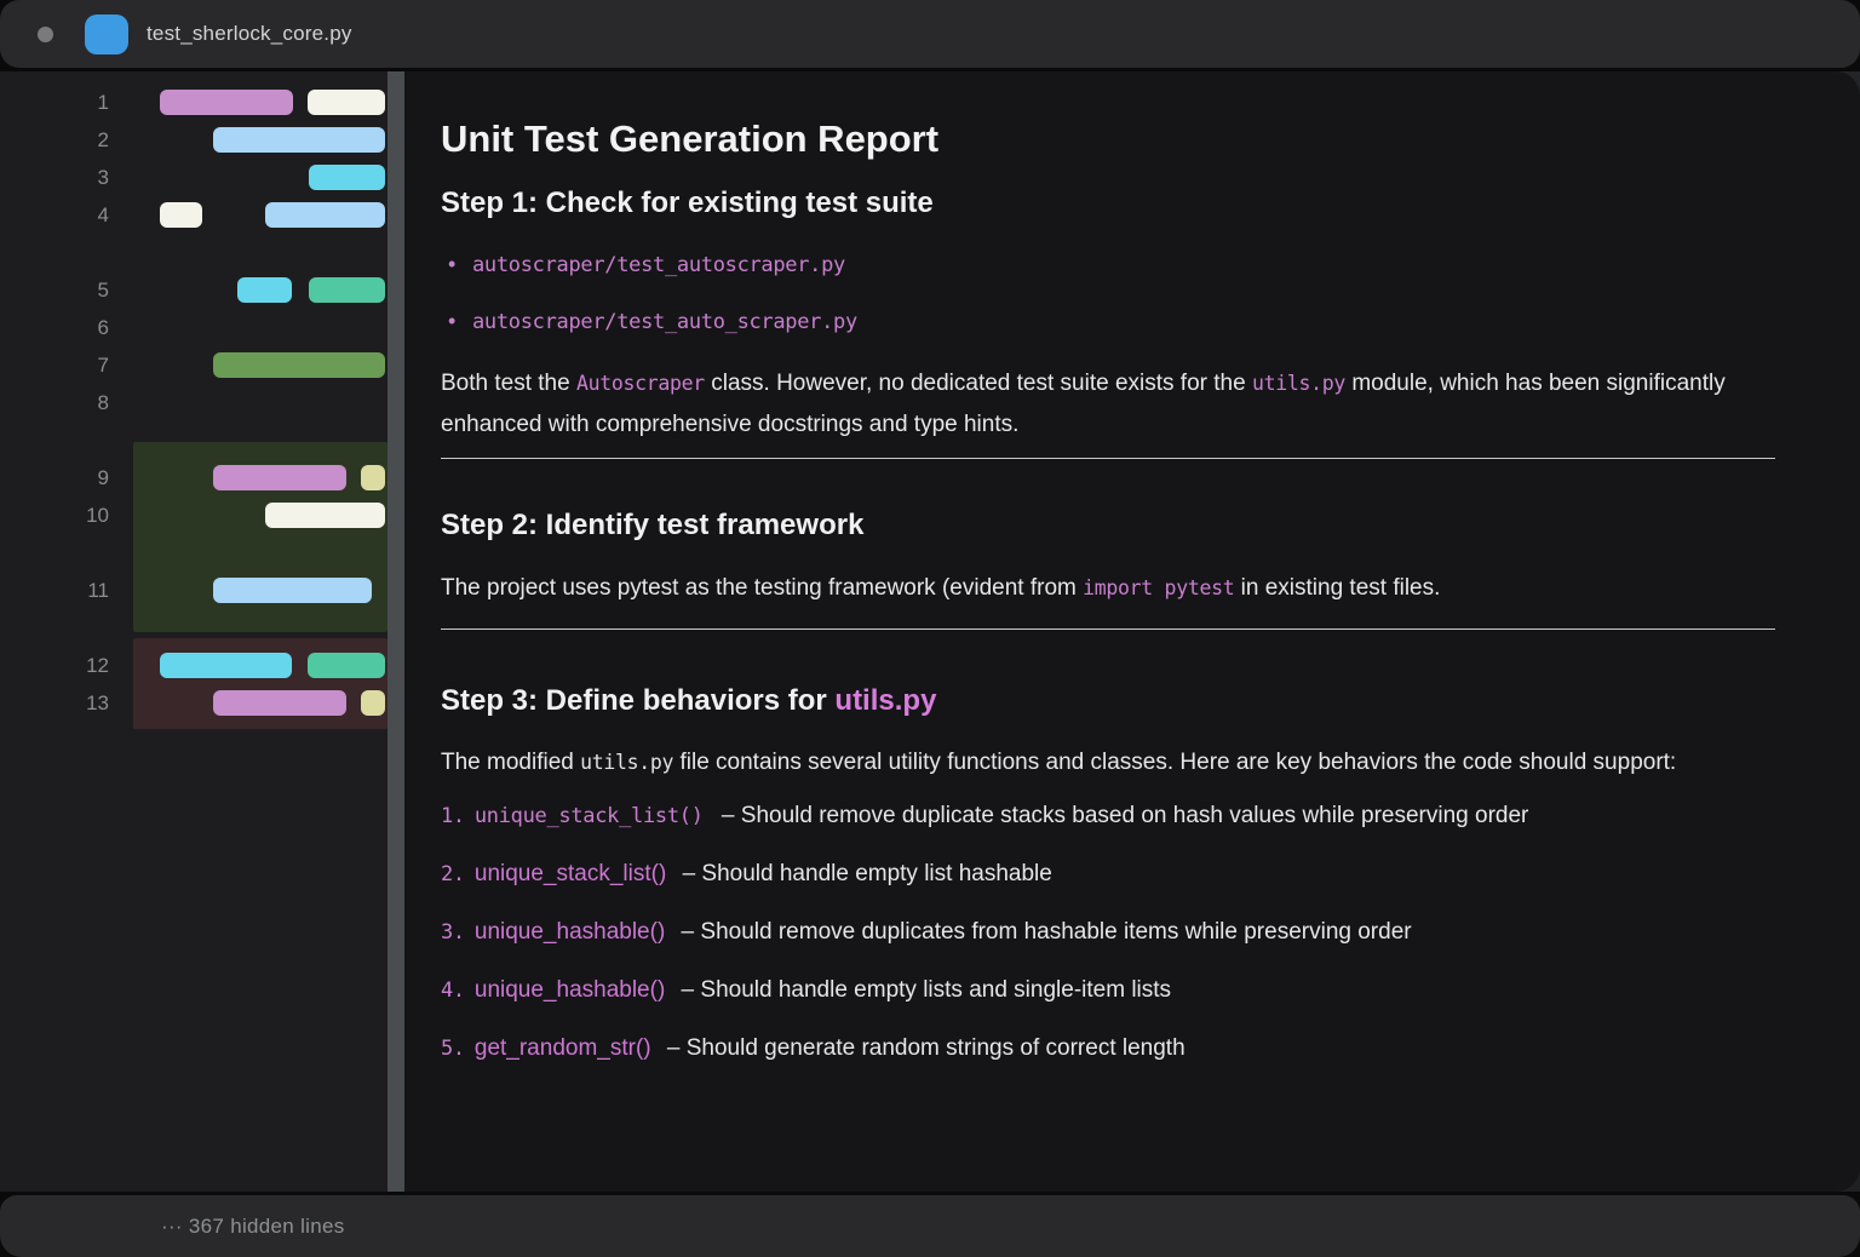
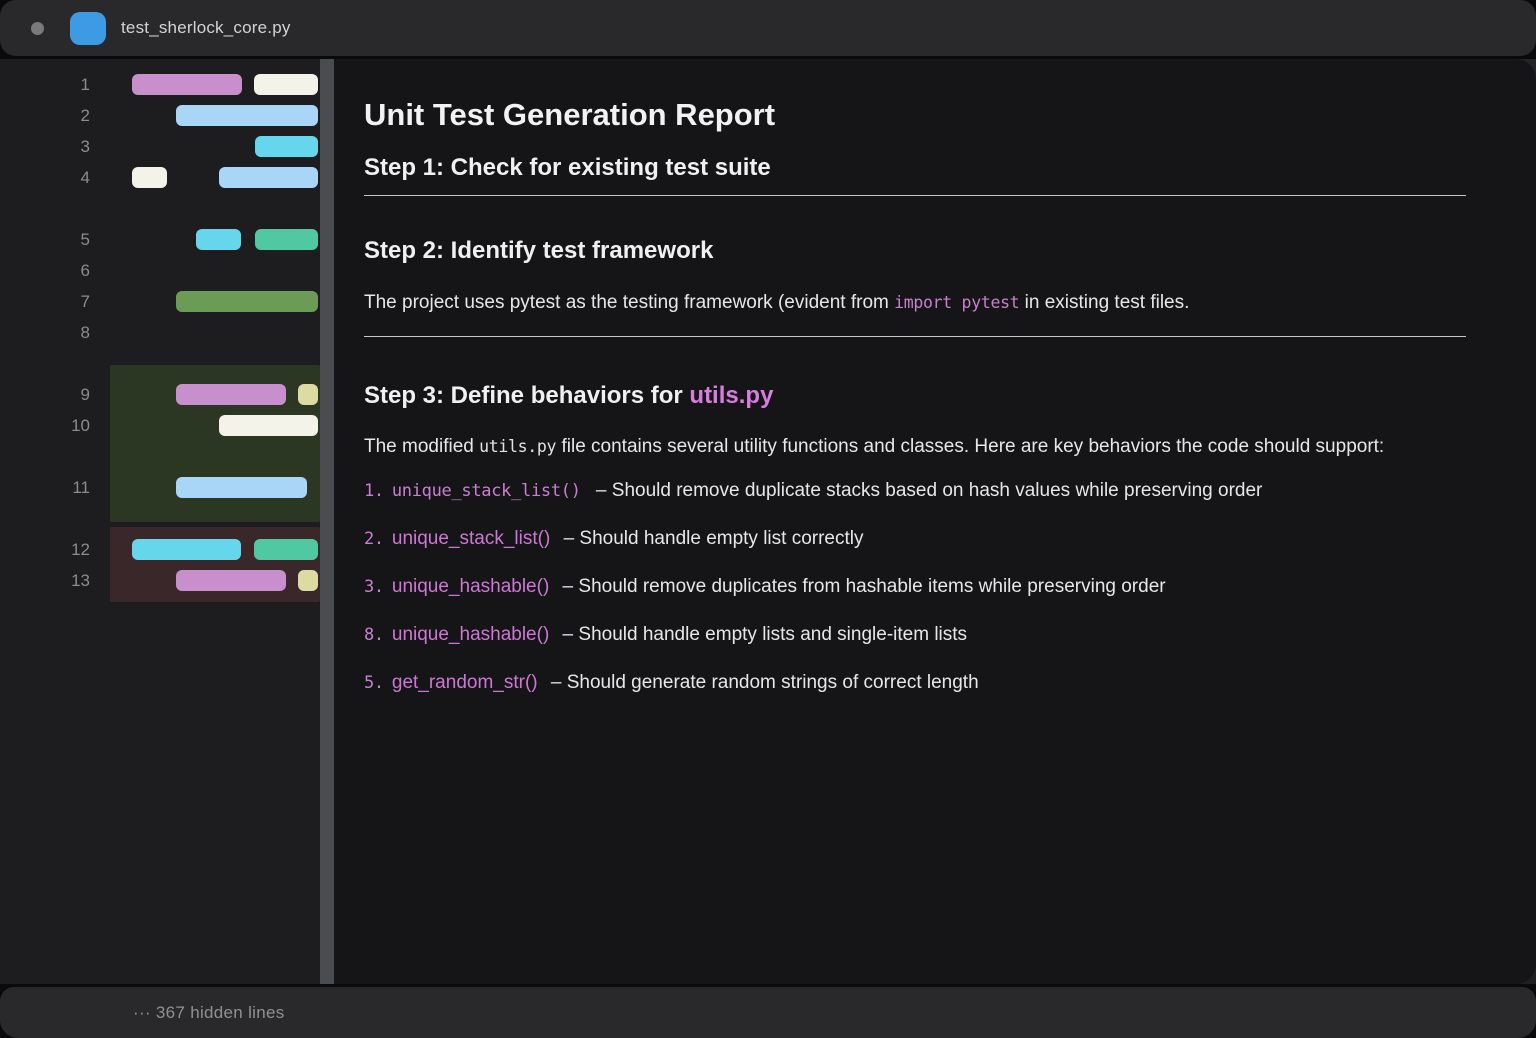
  test_sherlock_core.py
  1
  2
  3
  4
  5
  6
  7
  8
  9
  10
  11
  12
  13
  Unit Test Generation Report
  Step 1: Check for existing test suite
- • autoscraper/test_autoscraper.py
- • autoscraper/test_auto_scraper.py
- Both test the Autoscraper class. However, no dedicated test suite exists for the utils.py module, which has been significantly enhanced with comprehensive docstrings and type hints.
  Step 2: Identify test framework
  The project uses pytest as the testing framework (evident from import pytest in existing test files.
  Step 3: Define behaviors for utils.py
  The modified utils.py file contains several utility functions and classes. Here are key behaviors the code should support:
  1. unique_stack_list() – Should remove duplicate stacks based on hash values while preserving order
- 2. unique_stack_list() – Should handle empty list hashable
+ 2. unique_stack_list() – Should handle empty list correctly
  3. unique_hashable() – Should remove duplicates from hashable items while preserving order
- 4. unique_hashable() – Should handle empty lists and single-item lists
+ 8. unique_hashable() – Should handle empty lists and single-item lists
  5. get_random_str() – Should generate random strings of correct length
  ··· 367 hidden lines
